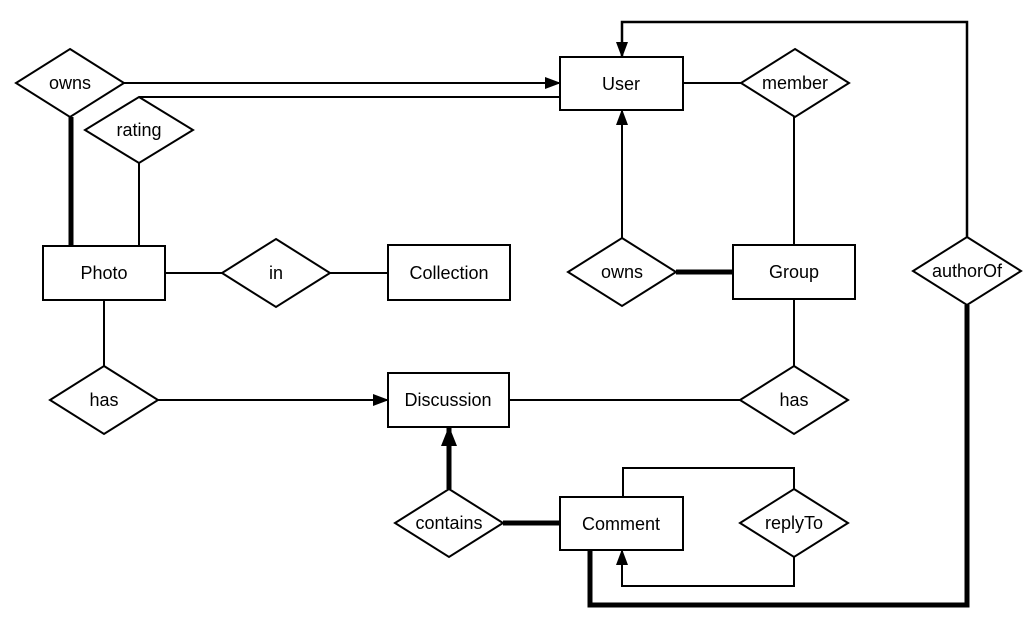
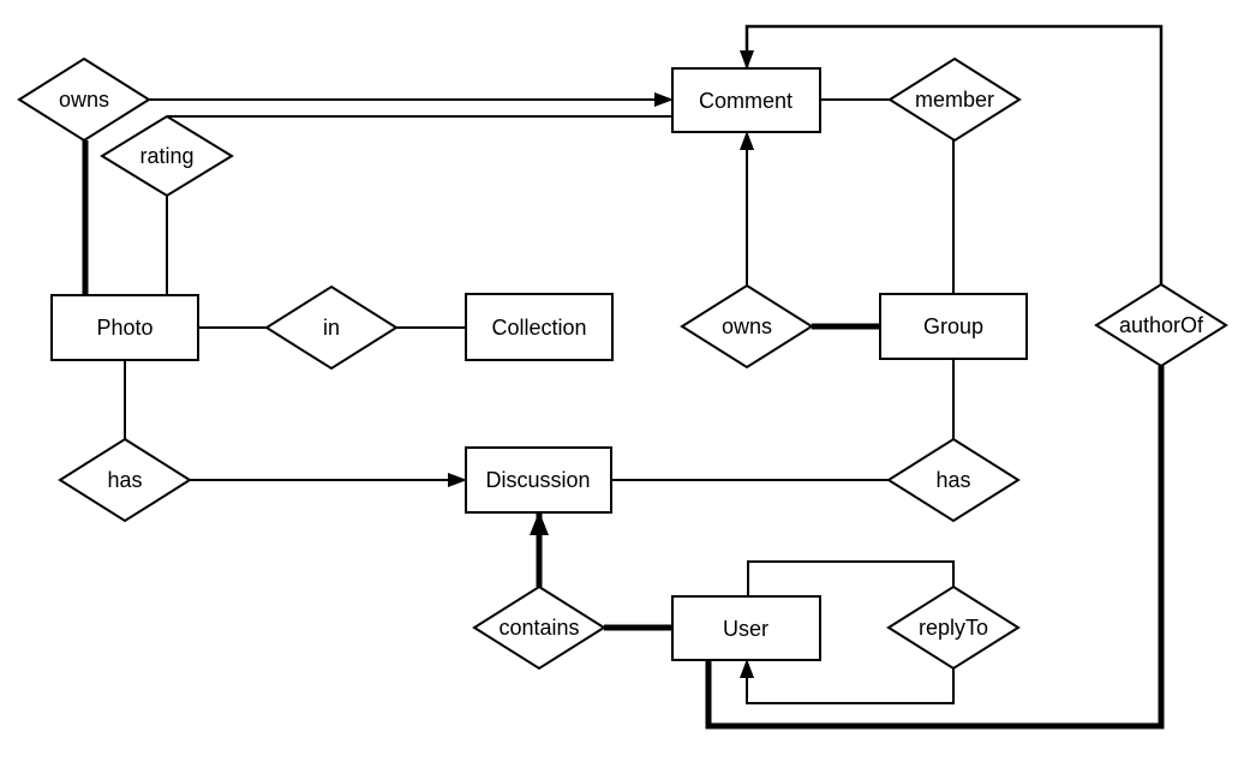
  owns
  rating
  in
  member
  owns
  has
  has
  authorOf
  contains
  replyTo
- User
+ Comment
  Photo
  Collection
  Group
  Discussion
- Comment
+ User
